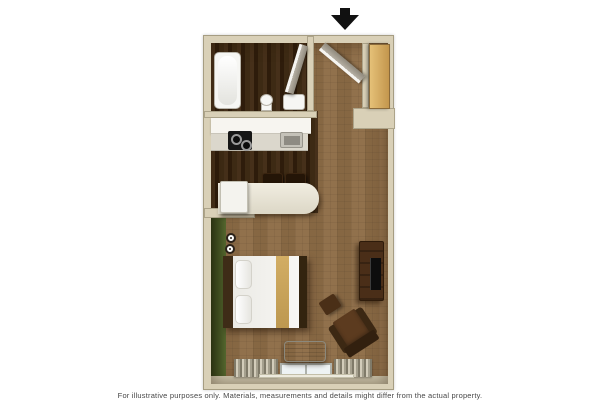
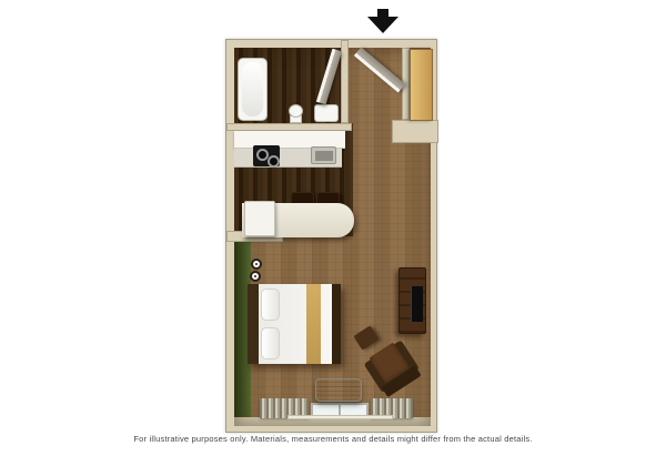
- For illustrative purposes only. Materials, measurements and details might differ from the actual property.
+ For illustrative purposes only. Materials, measurements and details might differ from the actual details.
